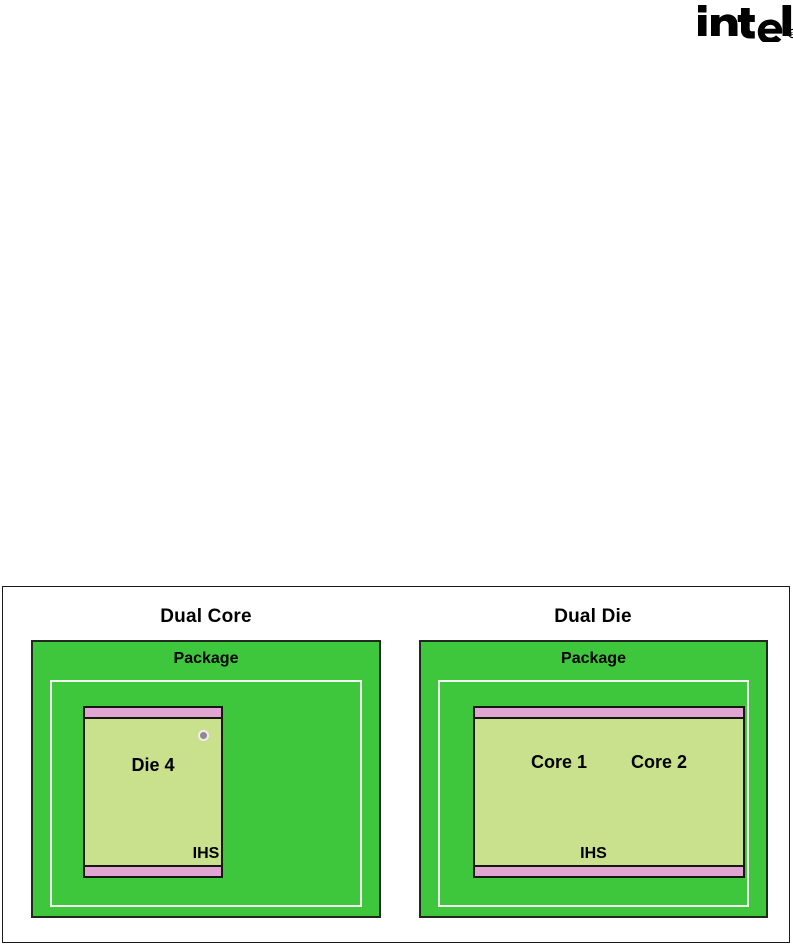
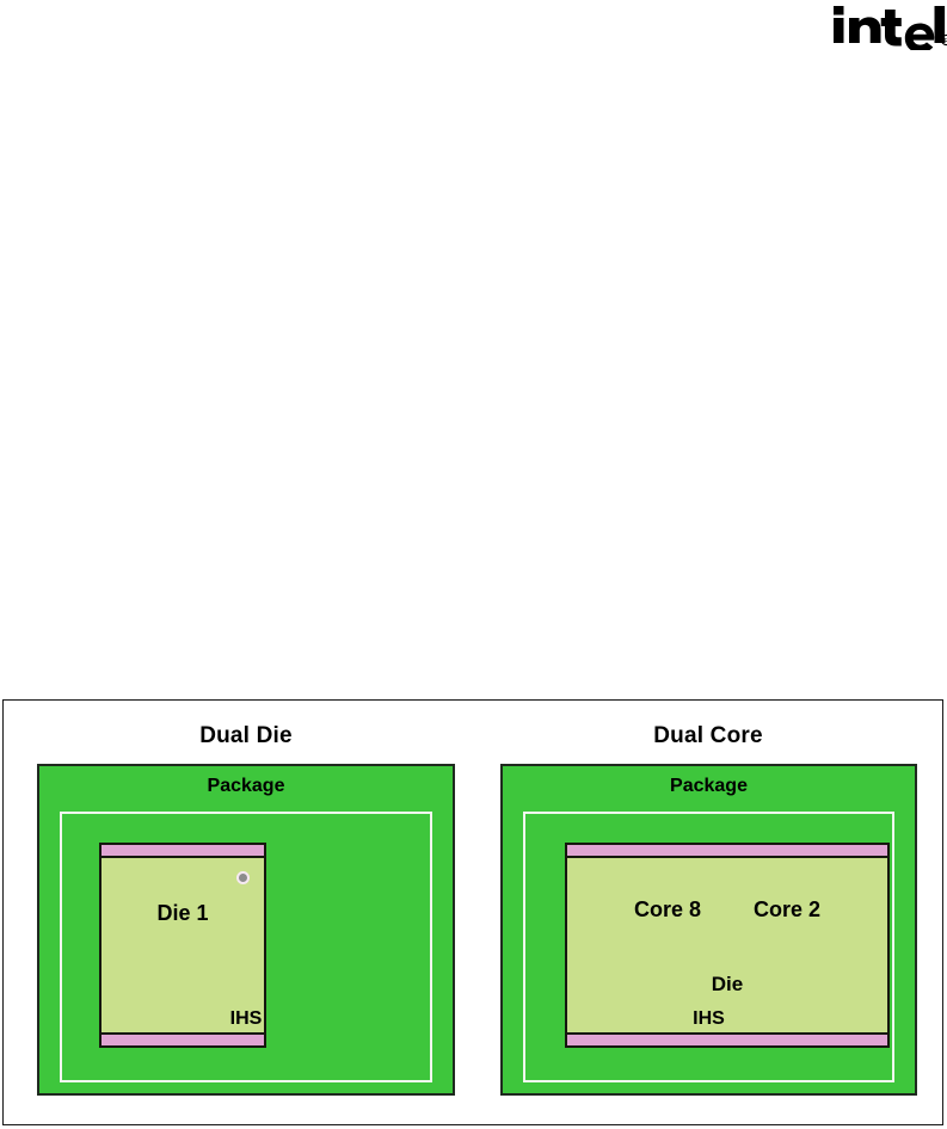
- Dual Core
+ Dual Die
  Package
- Die 4
+ Die 1
  IHS
- Dual Die
+ Dual Core
  Package
- Core 1
+ Core 8
  Core 2
+ Die
  IHS
